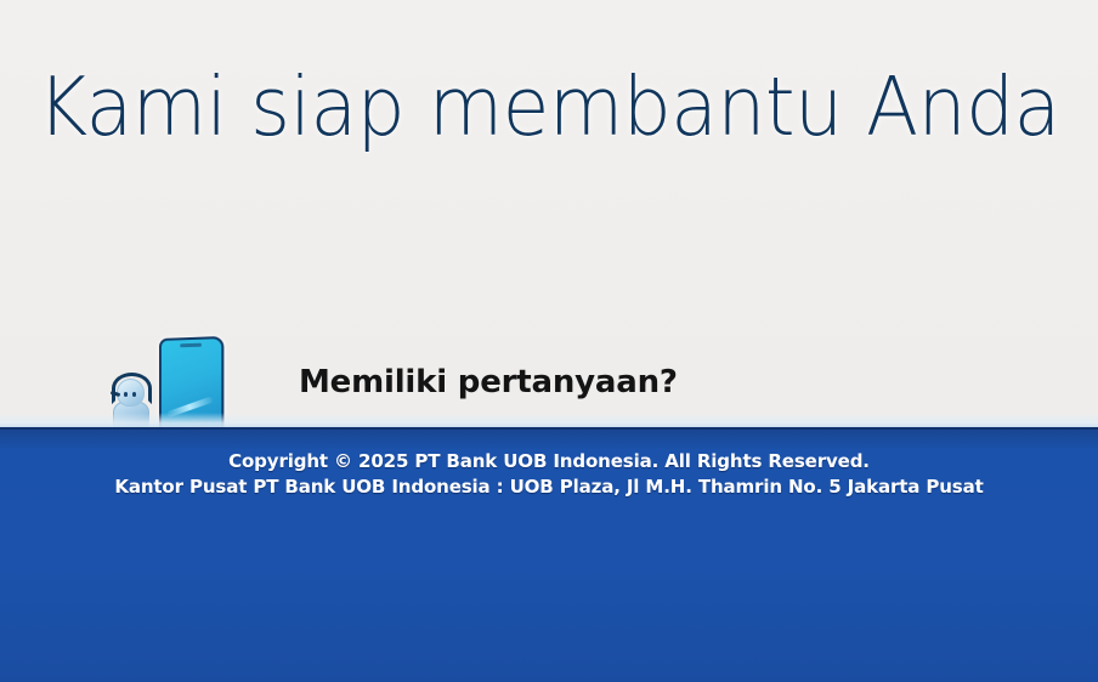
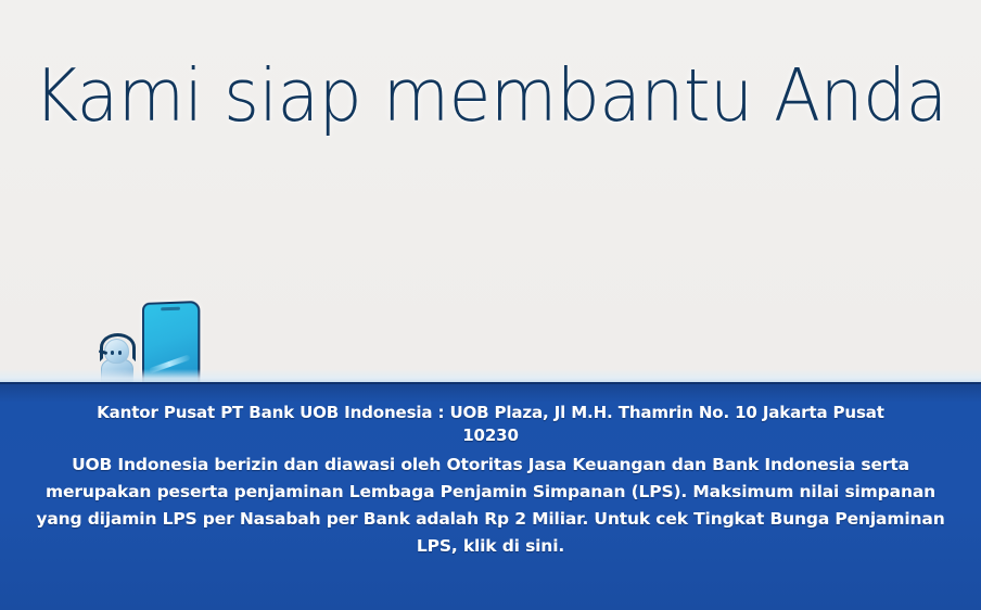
  Kami siap membantu Anda
- Memiliki pertanyaan?
- Copyright © 2025 PT Bank UOB Indonesia. All Rights Reserved.
- Kantor Pusat PT Bank UOB Indonesia : UOB Plaza, Jl M.H. Thamrin No. 5 Jakarta Pusat
+ Kantor Pusat PT Bank UOB Indonesia : UOB Plaza, Jl M.H. Thamrin No. 10 Jakarta Pusat
+ 10230
+ UOB Indonesia berizin dan diawasi oleh Otoritas Jasa Keuangan dan Bank Indonesia serta merupakan peserta penjaminan Lembaga Penjamin Simpanan (LPS). Maksimum nilai simpanan yang dijamin LPS per Nasabah per Bank adalah Rp 2 Miliar. Untuk cek Tingkat Bunga Penjaminan LPS, klik di sini.
